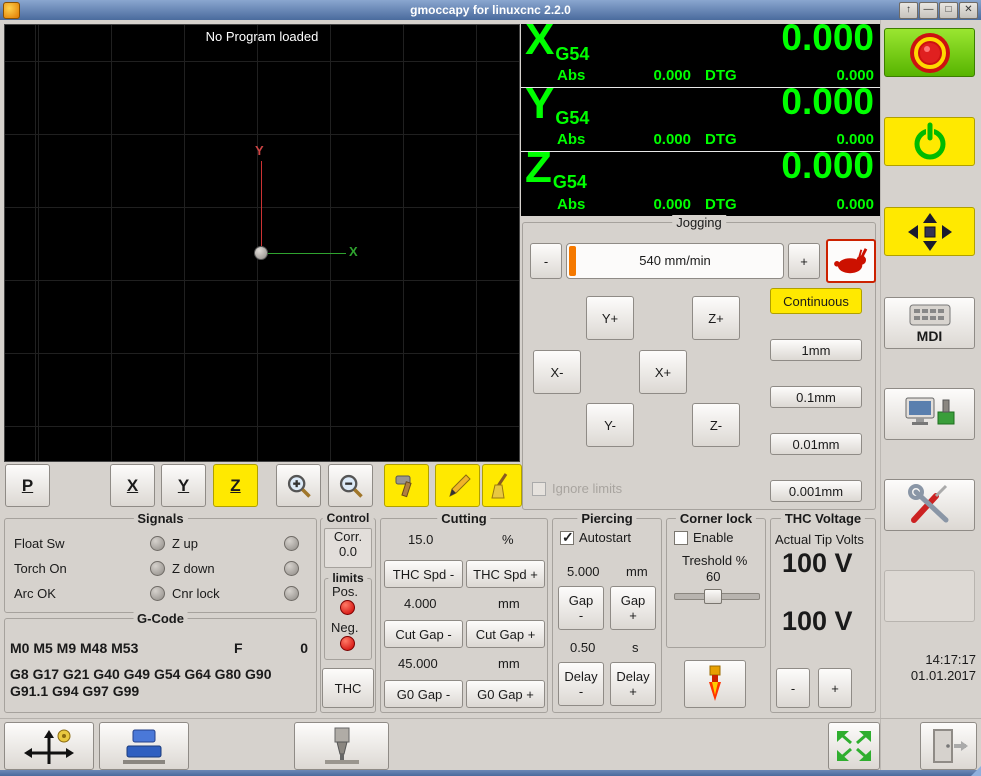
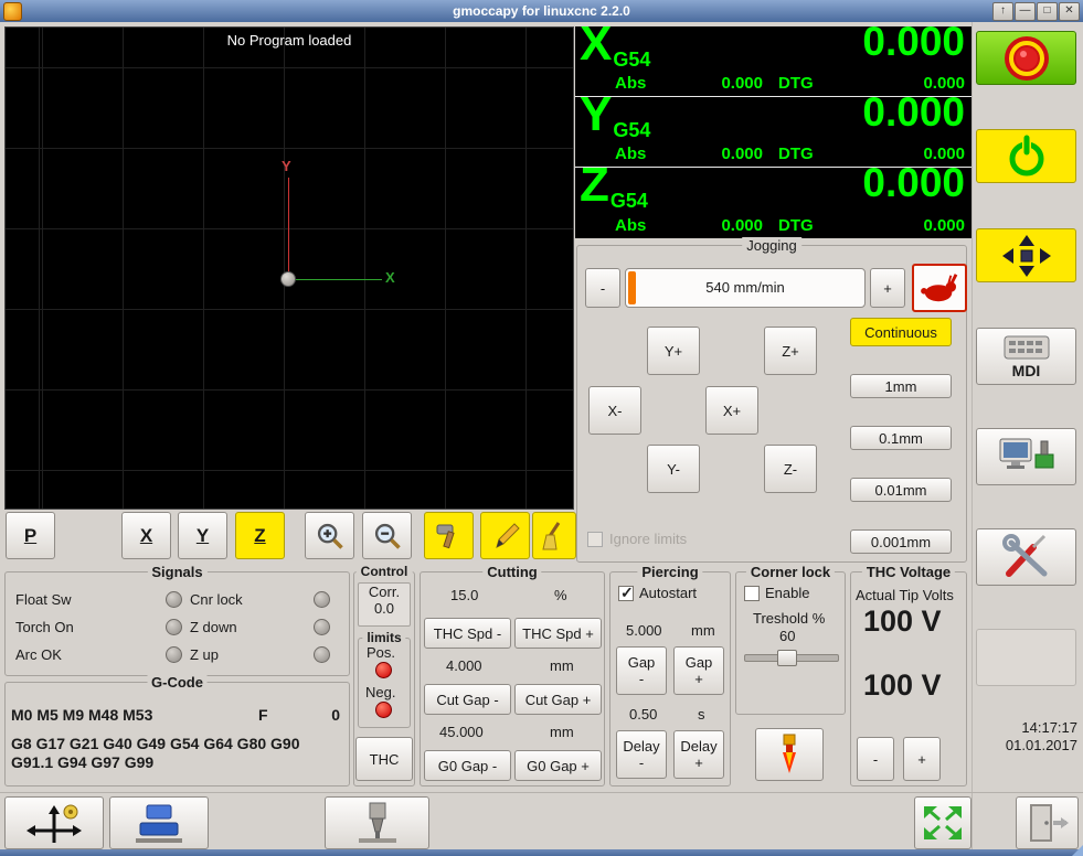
  gmoccapy for linuxcnc 2.2.0
  ↑
  —
  □
  ✕
  No Program loaded
  Y
  X
  P
  X
  Y
  Z
  XG54
  0.000
  Abs
  0.000
  DTG
  0.000
  YG54
  0.000
  Abs
  0.000
  DTG
  0.000
  ZG54
  0.000
  Abs
  0.000
  DTG
  0.000
  Jogging
  -
  540 mm/min
  +
  Continuous
  Y+
  Z+
  X-
  X+
  Y-
  Z-
  1mm
  0.1mm
  0.01mm
  0.001mm
  Ignore limits
  Signals
  Float Sw
  Torch On
  Arc OK
- Z up
+ Cnr lock
  Z down
- Cnr lock
+ Z up
  G-Code
  M0 M5 M9 M48 M53
  F
  0
  G8 G17 G21 G40 G49 G54 G64 G80 G90 G91.1 G94 G97 G99
  Control
  Corr.
  0.0
  limits
  Pos.
  Neg.
  THC
  Cutting
  15.0
  %
  THC Spd -
  THC Spd +
  4.000
  mm
  Cut Gap -
  Cut Gap +
  45.000
  mm
  G0 Gap -
  G0 Gap +
  Piercing
  Autostart
  5.000
  mm
  Gap
  -
  Gap
  +
  0.50
  s
  Delay
  -
  Delay
  +
  Corner lock
  Enable
  Treshold %
  60
  THC Voltage
  Actual Tip Volts
  100 V
  100 V
  -
  +
  MDI
  14:17:17
  01.01.2017
